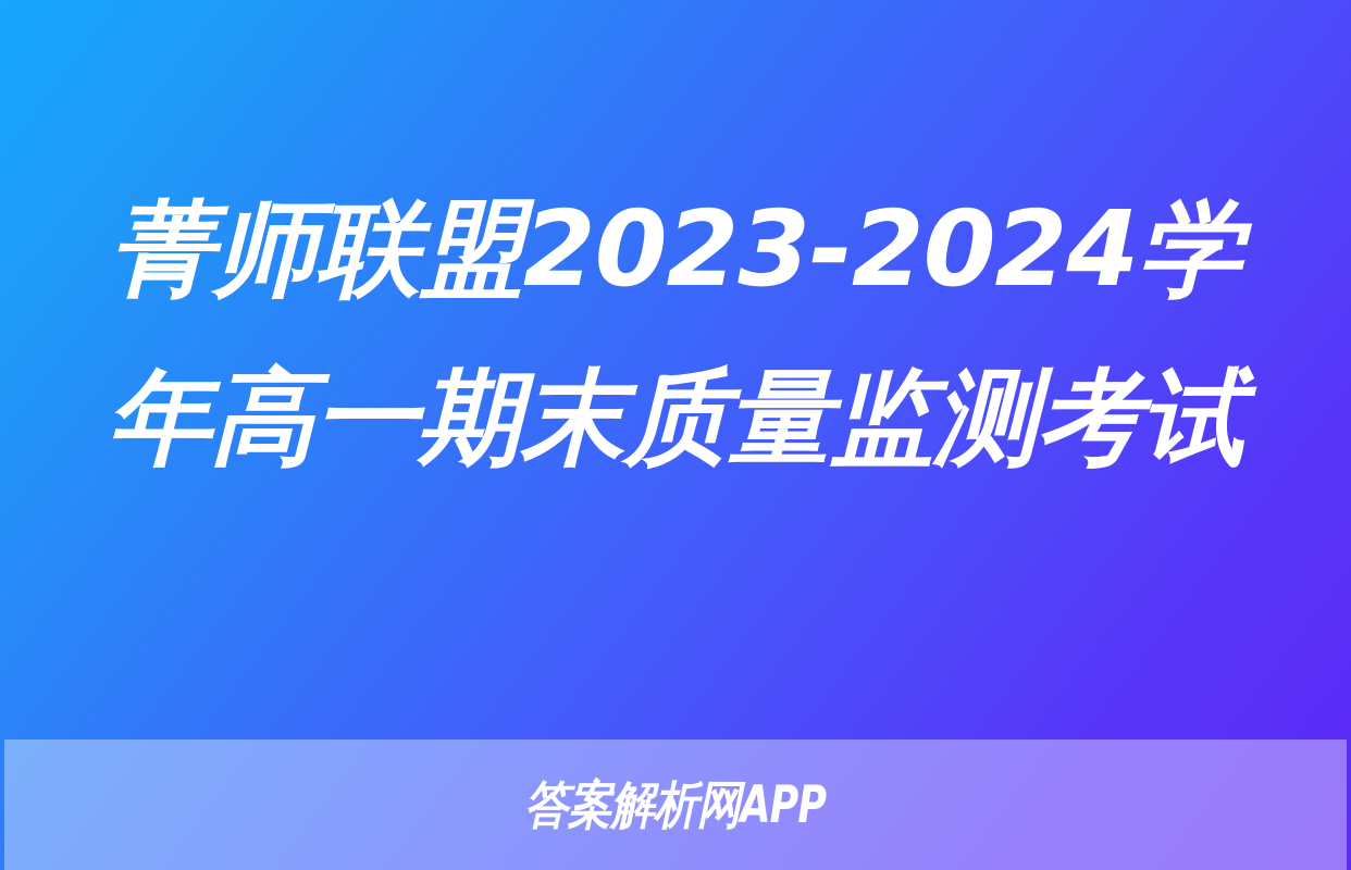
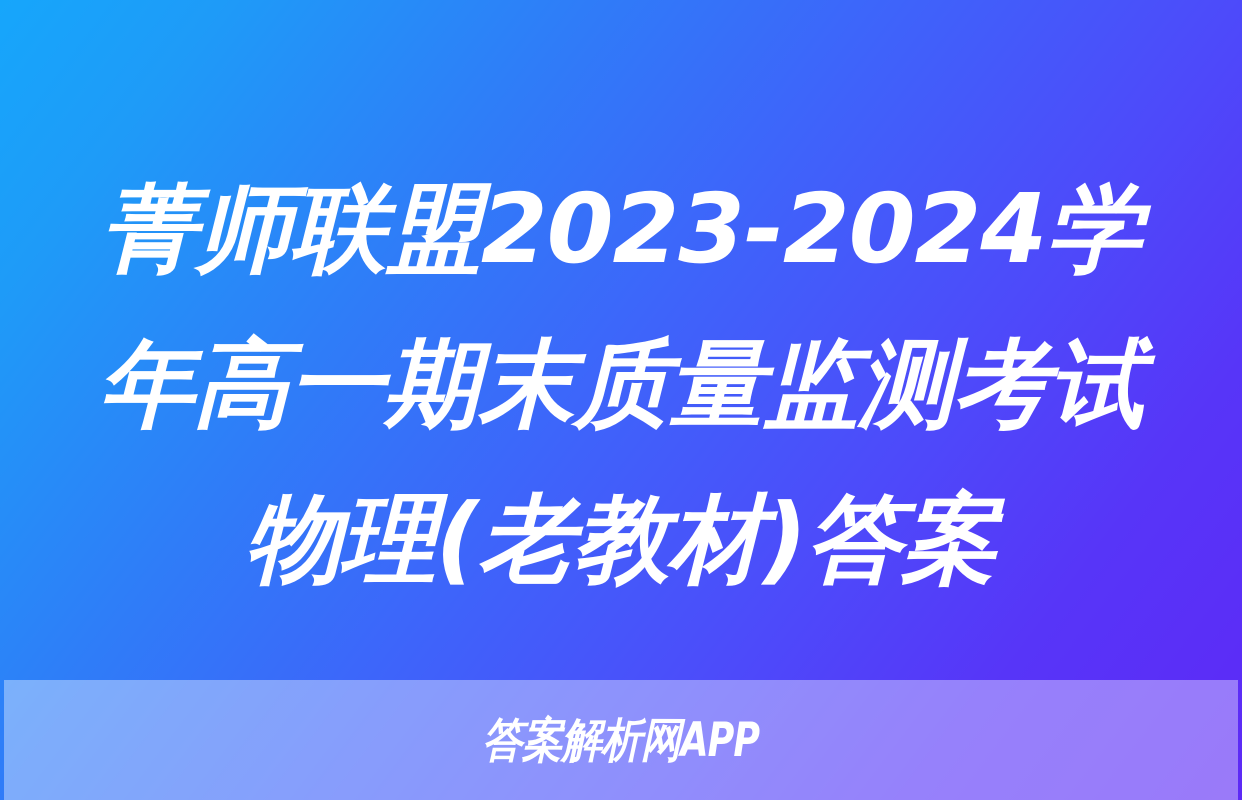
  菁师联盟2023-2024学
  年高一期末质量监测考试
+ 物理(老教材)答案
  答案解析网APP
